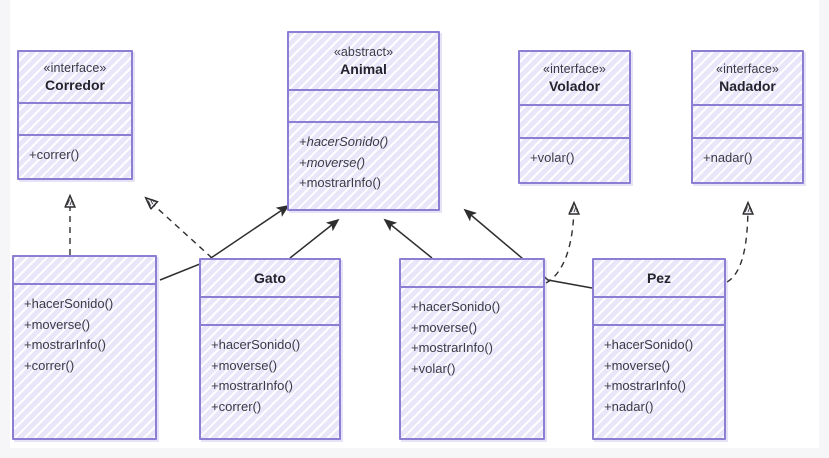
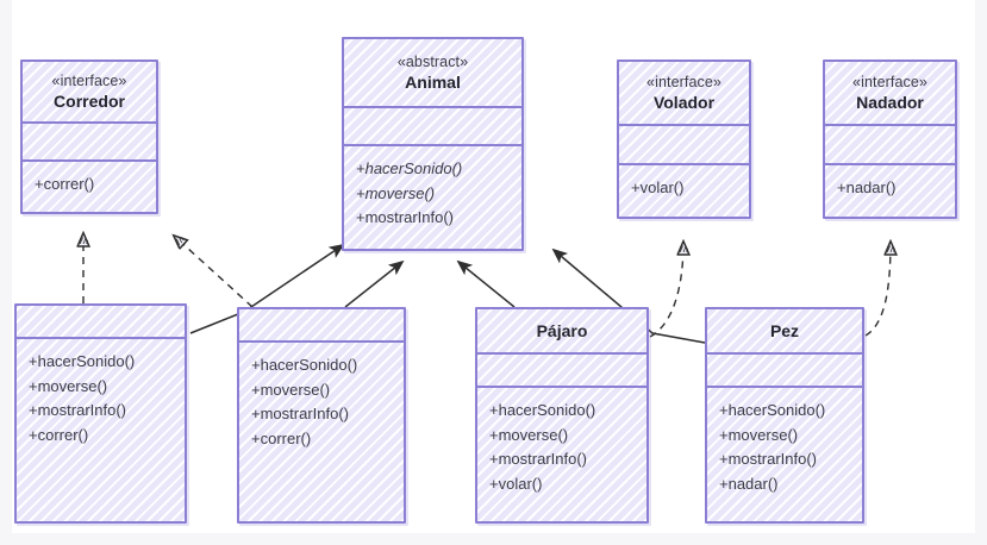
  «interface»
  Corredor
  +correr()
  «abstract»
  Animal
  +hacerSonido()
  +moverse()
  +mostrarInfo()
  «interface»
  Volador
  +volar()
  «interface»
  Nadador
  +nadar()
  +hacerSonido()
  +moverse()
  +mostrarInfo()
  +correr()
- Gato
  +hacerSonido()
  +moverse()
  +mostrarInfo()
  +correr()
+ Pájaro
  +hacerSonido()
  +moverse()
  +mostrarInfo()
  +volar()
  Pez
  +hacerSonido()
  +moverse()
  +mostrarInfo()
  +nadar()
